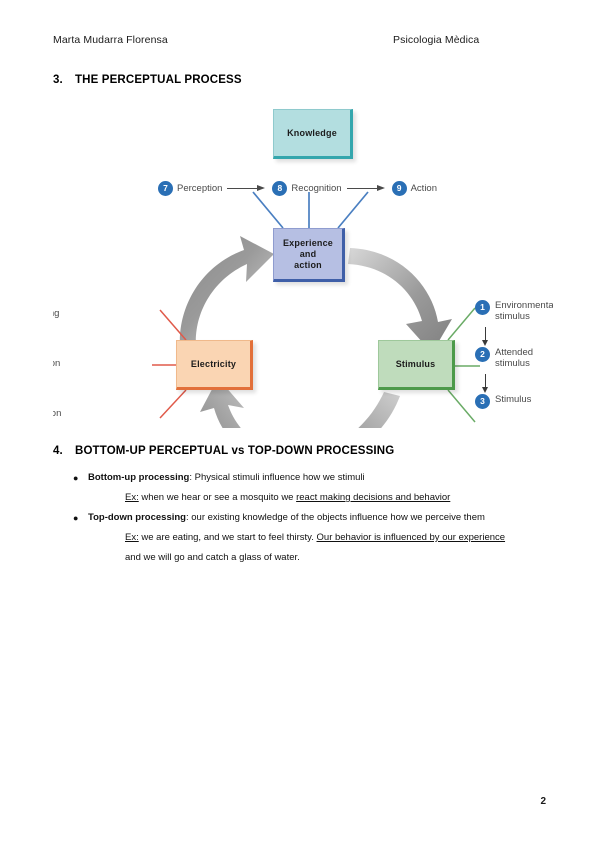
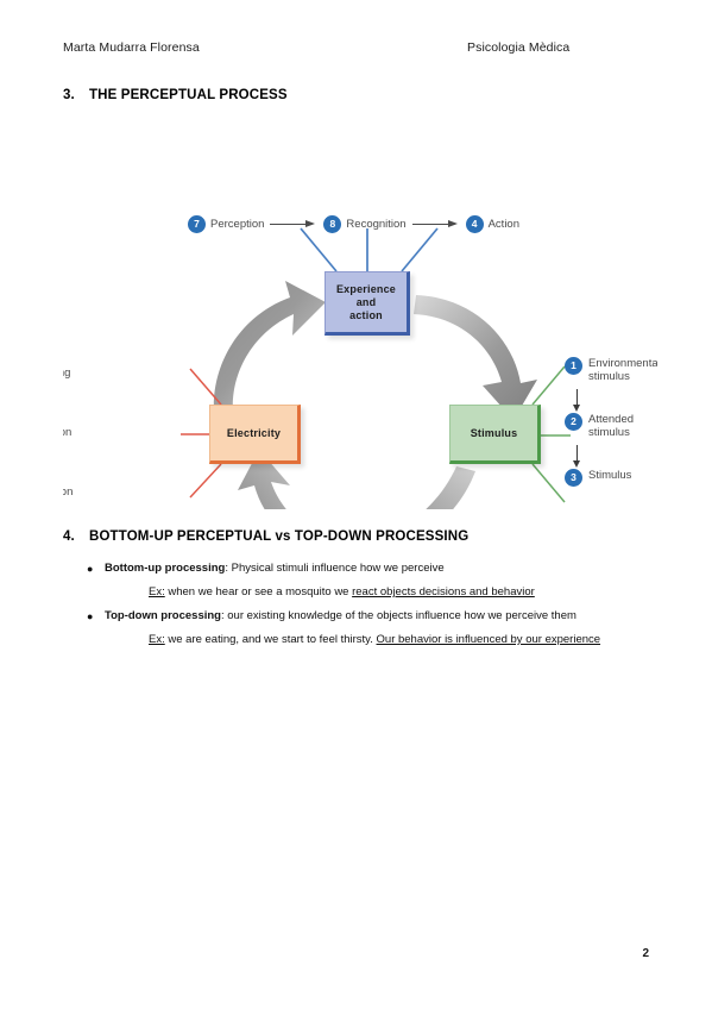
  Marta Mudarra Florensa
  Psicologia Mèdica
  3. THE PERCEPTUAL PROCESS
- Knowledge
  Experience
  and
  action
  Electricity
  Stimulus
  7
  Perception
  8
  Recognition
- 9
+ 4
  Action
  1
  Environmenta
  stimulus
  2
  Attended
  stimulus
  3
  Stimulus
  4. BOTTOM-UP PERCEPTUAL vs TOP-DOWN PROCESSING
  ●
- Bottom-up processing: Physical stimuli influence how we stimuli
+ Bottom-up processing: Physical stimuli influence how we perceive
- Ex: when we hear or see a mosquito we react making decisions and behavior
+ Ex: when we hear or see a mosquito we react objects decisions and behavior
  ●
  Top-down processing: our existing knowledge of the objects influence how we perceive them
  Ex: we are eating, and we start to feel thirsty. Our behavior is influenced by our experience
- and we will go and catch a glass of water.
  2
